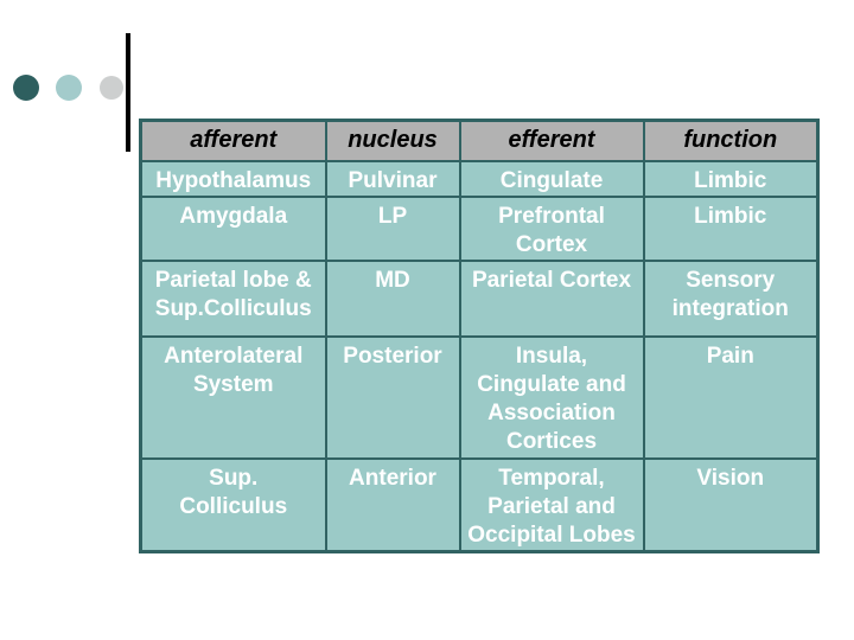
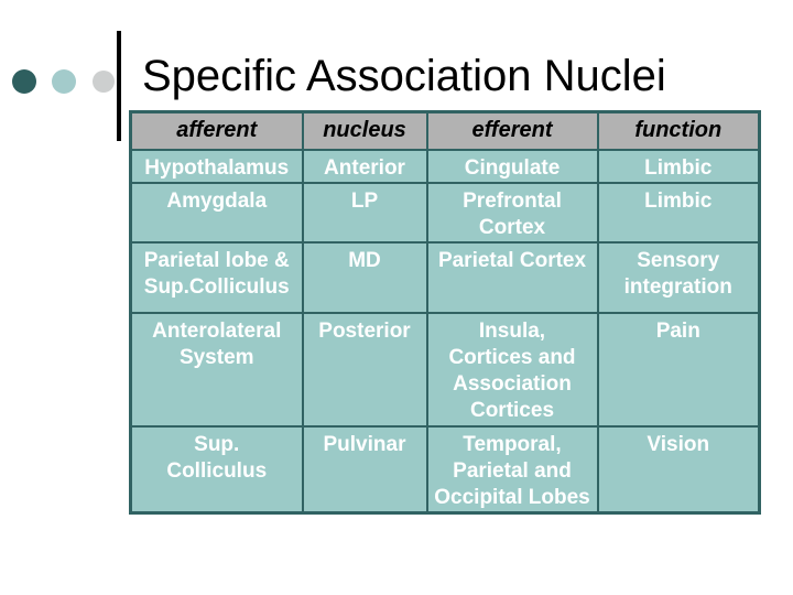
+ Specific Association Nuclei
  afferent	nucleus	efferent	function
- Hypothalamus	Pulvinar	Cingulate	Limbic
+ Hypothalamus	Anterior	Cingulate	Limbic
  Amygdala	LP	Prefrontal Cortex	Limbic
  Parietal lobe & Sup.Colliculus	MD	Parietal Cortex	Sensory integration
- Anterolateral System	Posterior	Insula, Cingulate and Association Cortices	Pain
+ Anterolateral System	Posterior	Insula, Cortices and Association Cortices	Pain
- Sup. Colliculus	Anterior	Temporal, Parietal and Occipital Lobes	Vision
+ Sup. Colliculus	Pulvinar	Temporal, Parietal and Occipital Lobes	Vision
